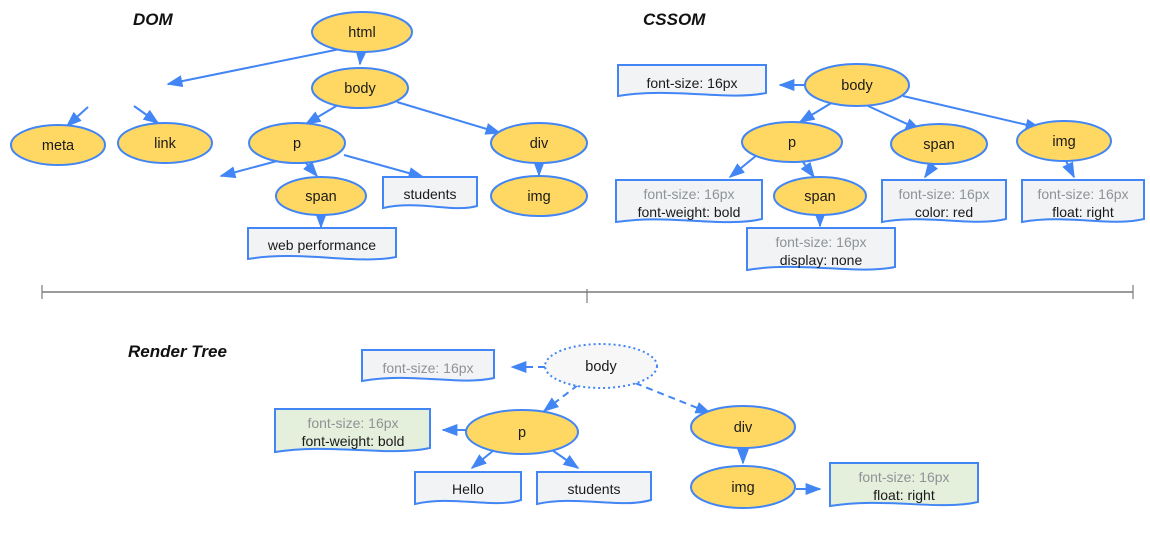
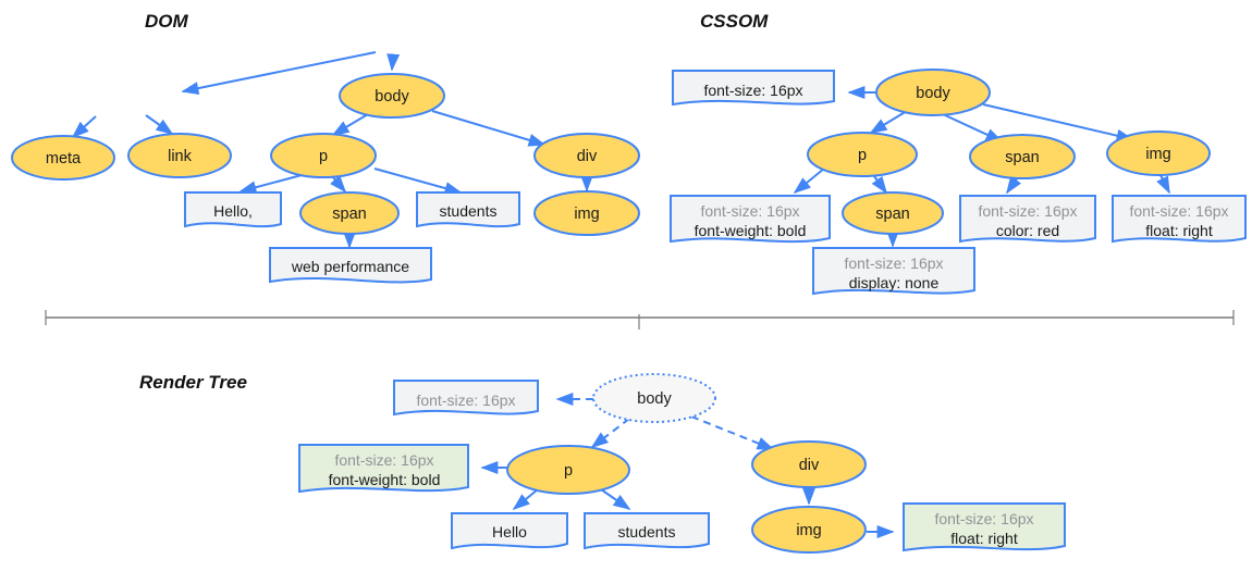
  DOM
  CSSOM
  Render Tree
+ Hello,
  students
  web performance
- html
  body
  meta
  link
  p
  div
  img
  span
  font-size: 16px
  font-size: 16px
  font-weight: bold
  font-size: 16px
  display: none
  font-size: 16px
  color: red
  font-size: 16px
  float: right
  body
  p
  span
  img
  span
  font-size: 16px
  font-size: 16px
  font-weight: bold
  Hello
  students
  font-size: 16px
  float: right
  body
  p
  div
  img
